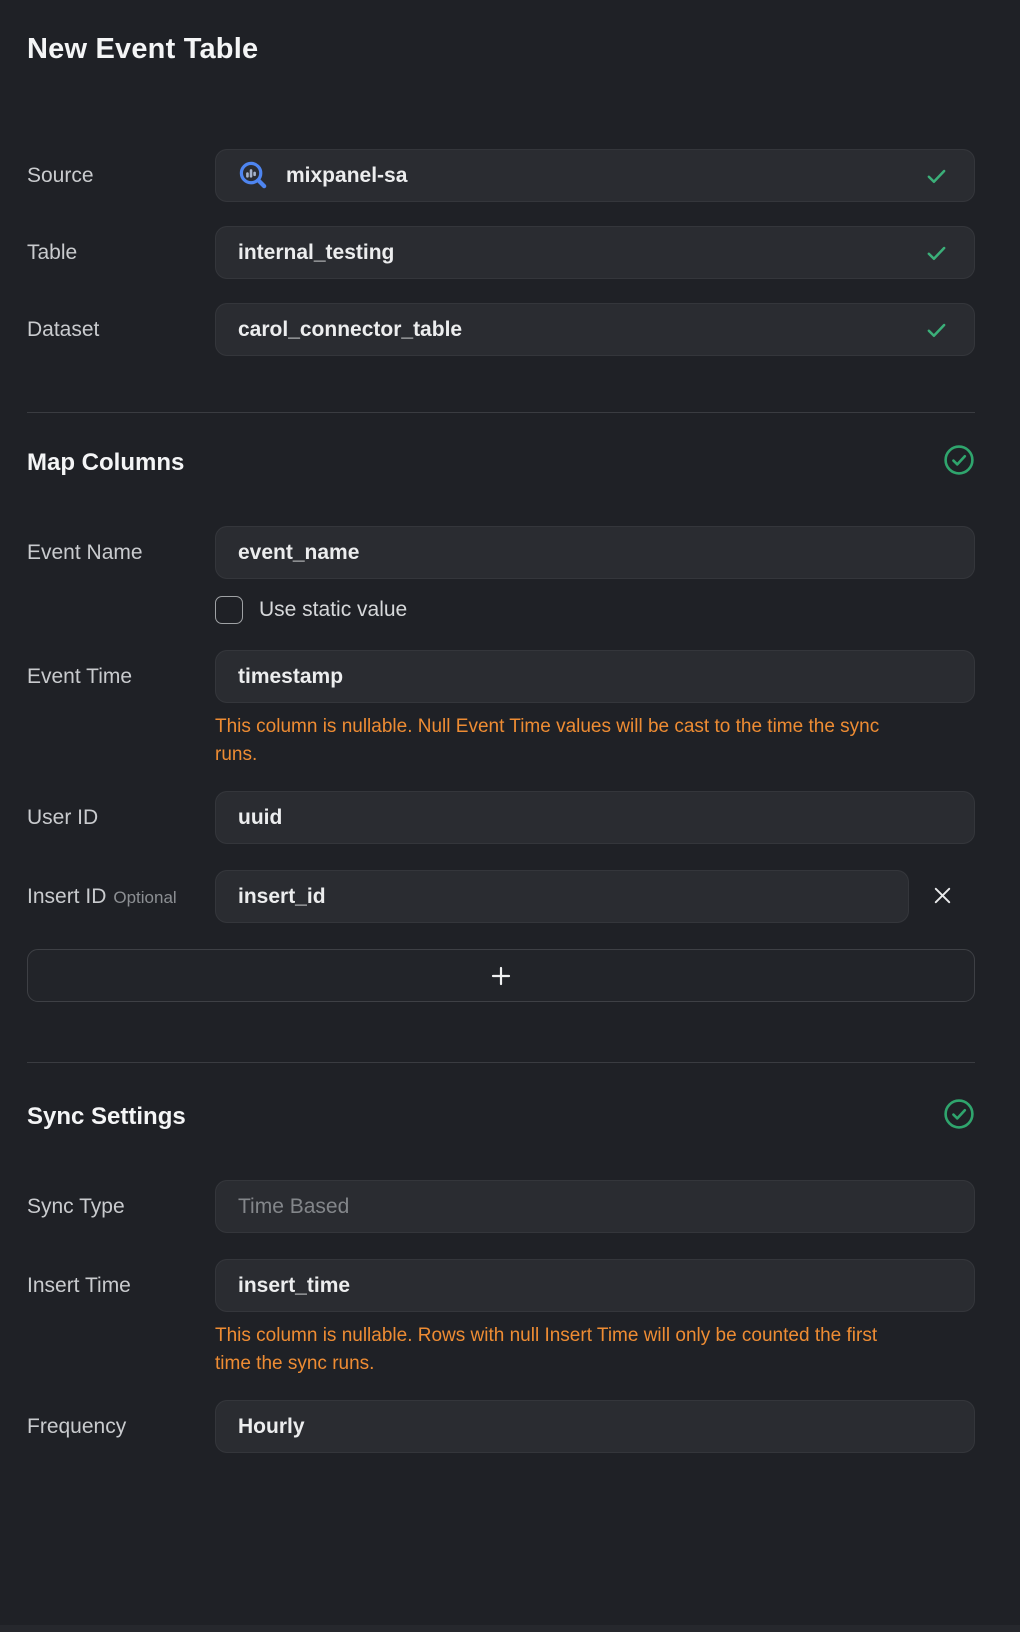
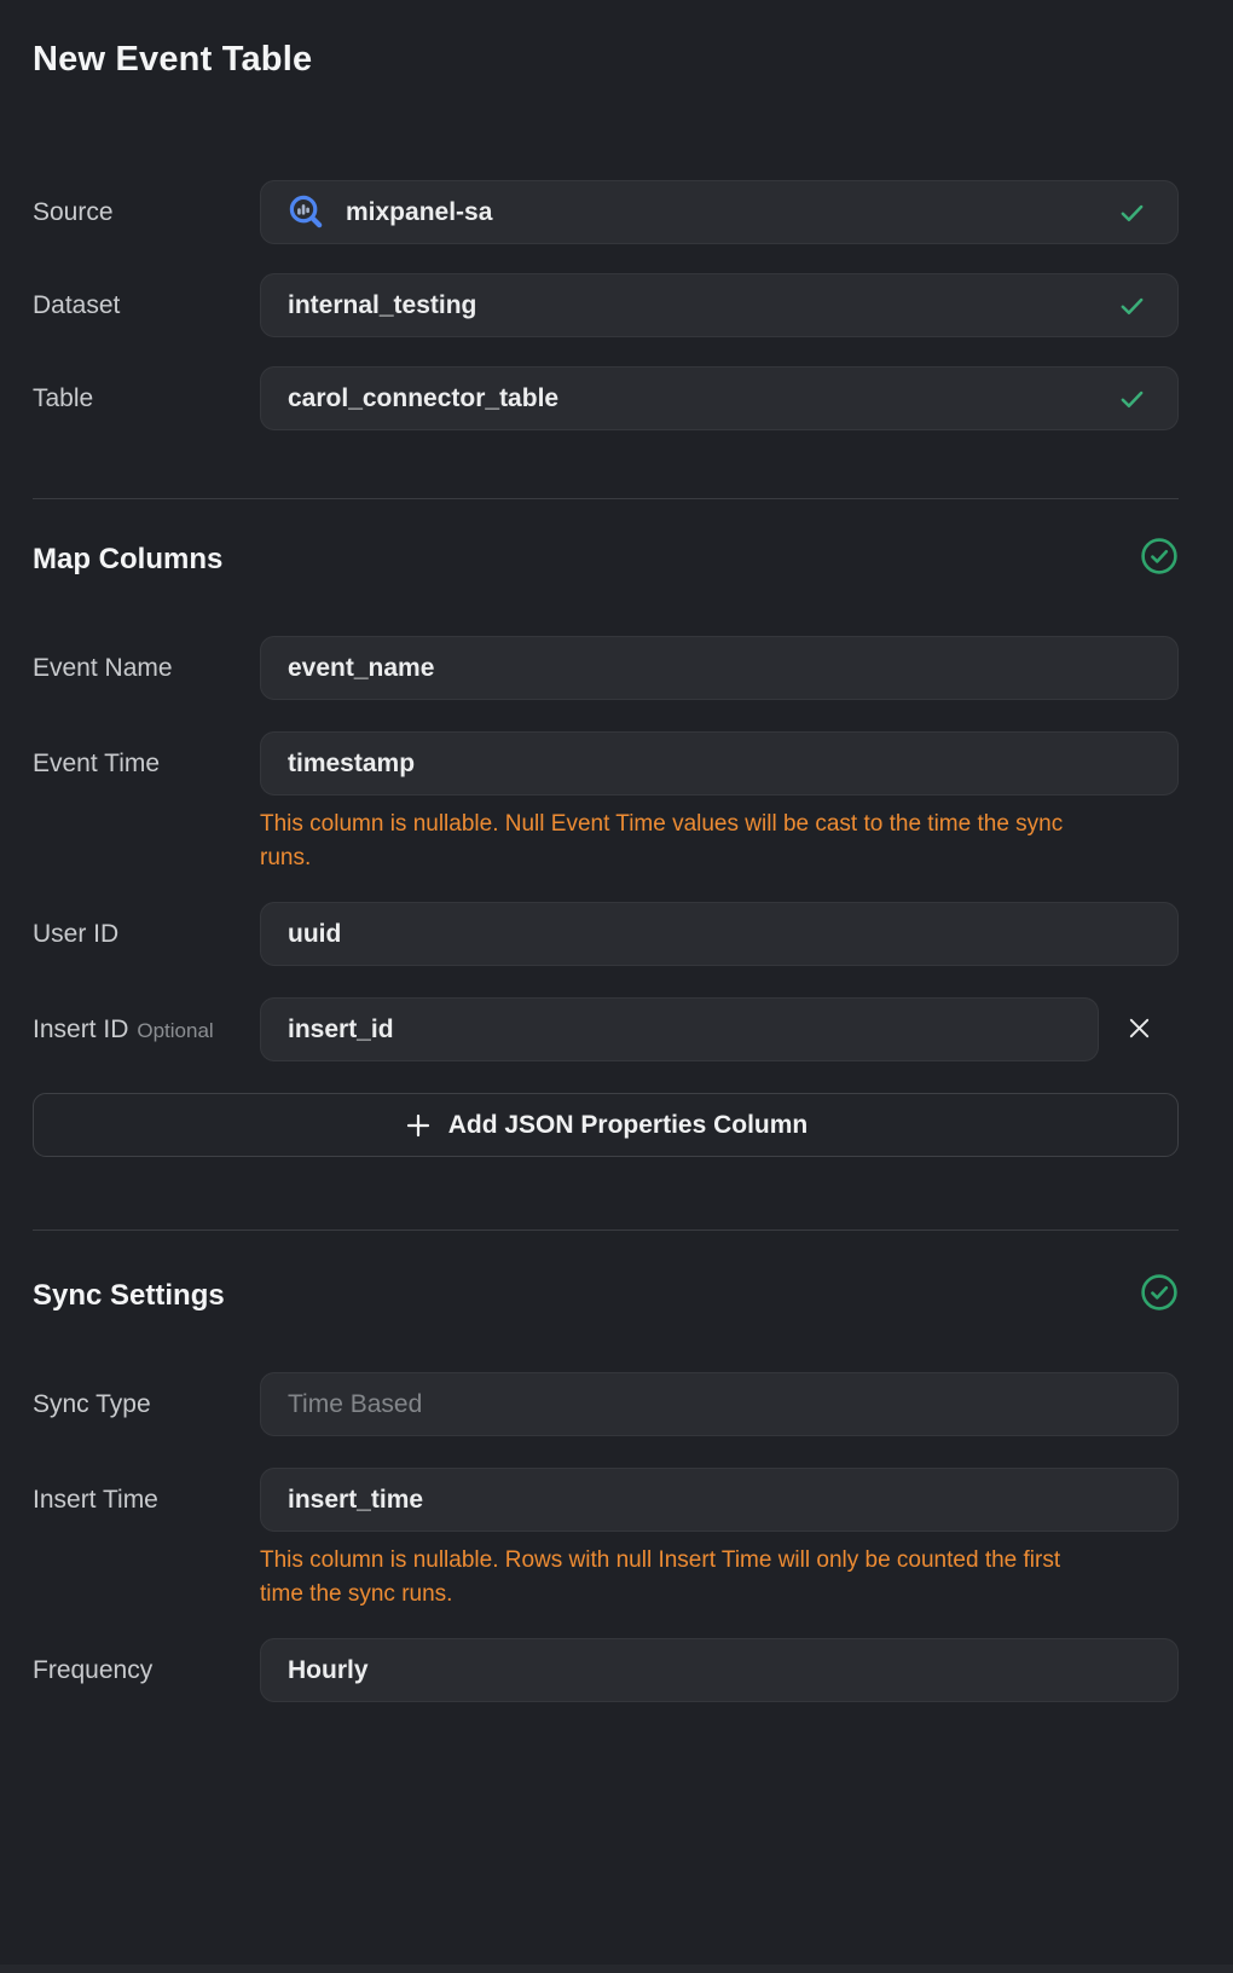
  New Event Table
  Source
  mixpanel-sa
- Table
+ Dataset
  internal_testing
- Dataset
+ Table
  carol_connector_table
  Map Columns
  Event Name
  event_name
- Use static value
  Event Time
  timestamp
  This column is nullable. Null Event Time values will be cast to the time the sync
  runs.
  User ID
  uuid
  Insert ID Optional
  insert_id
+ Add JSON Properties Column
  Sync Settings
  Sync Type
  Time Based
  Insert Time
  insert_time
  This column is nullable. Rows with null Insert Time will only be counted the first
  time the sync runs.
  Frequency
  Hourly
